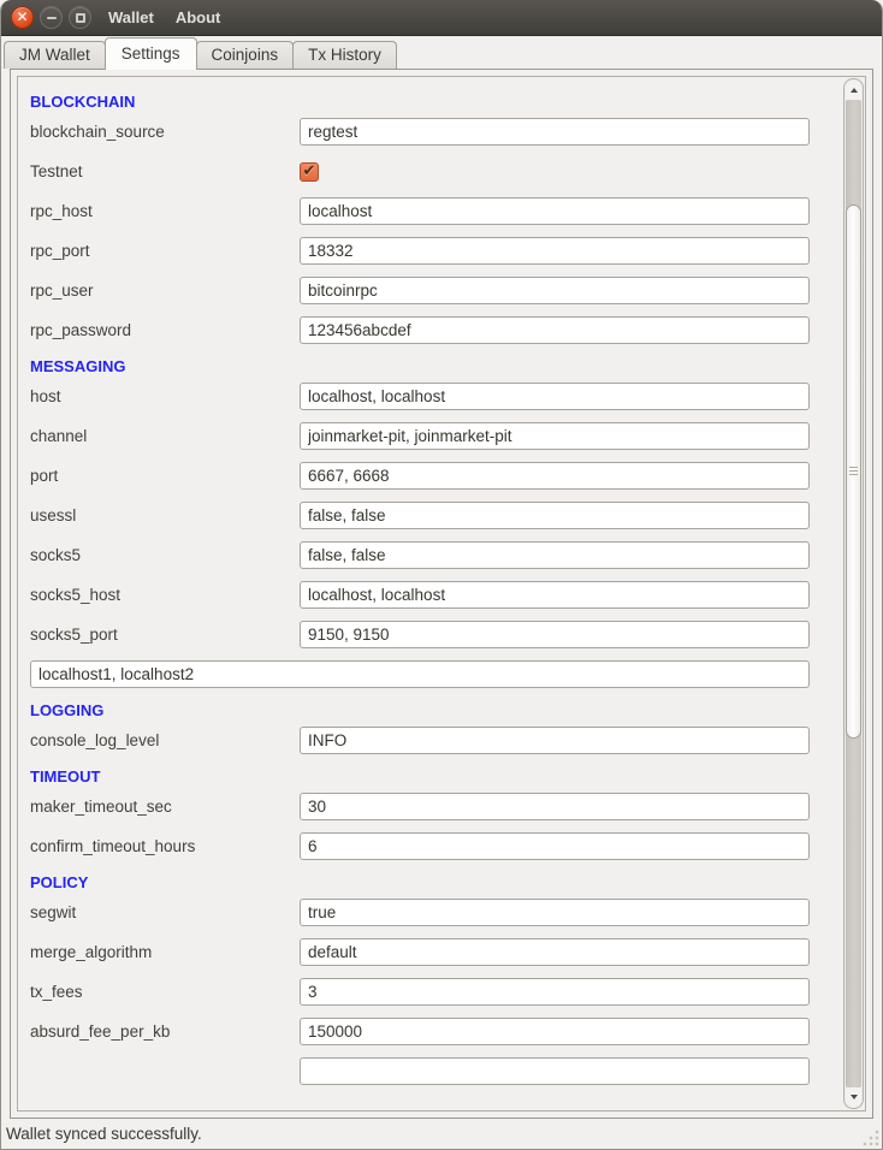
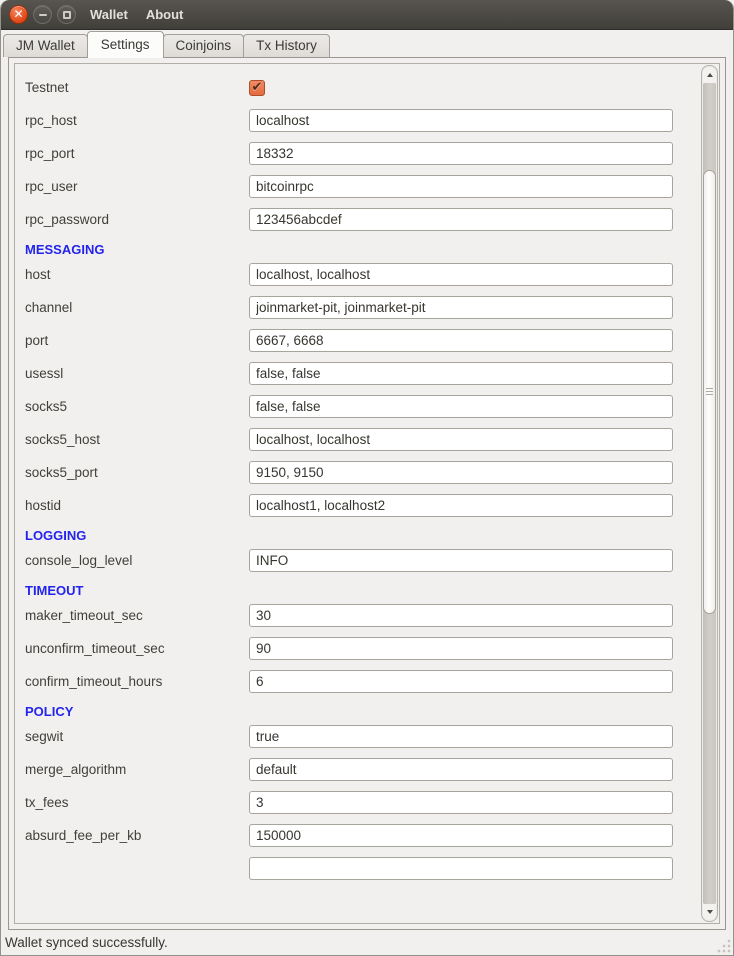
  ✕
  Wallet
  About
  JM Wallet
  Settings
  Coinjoins
  Tx History
- BLOCKCHAIN
- blockchain_source
- regtest
  Testnet
  ✔
  rpc_host
  localhost
  rpc_port
  18332
  rpc_user
  bitcoinrpc
  rpc_password
  123456abcdef
  MESSAGING
  host
  localhost, localhost
  channel
  joinmarket-pit, joinmarket-pit
  port
  6667, 6668
  usessl
  false, false
  socks5
  false, false
  socks5_host
  localhost, localhost
  socks5_port
  9150, 9150
+ hostid
  localhost1, localhost2
  LOGGING
  console_log_level
  INFO
  TIMEOUT
  maker_timeout_sec
  30
+ unconfirm_timeout_sec
+ 90
  confirm_timeout_hours
  6
  POLICY
  segwit
  true
  merge_algorithm
  default
  tx_fees
  3
  absurd_fee_per_kb
  150000
  Wallet synced successfully.
